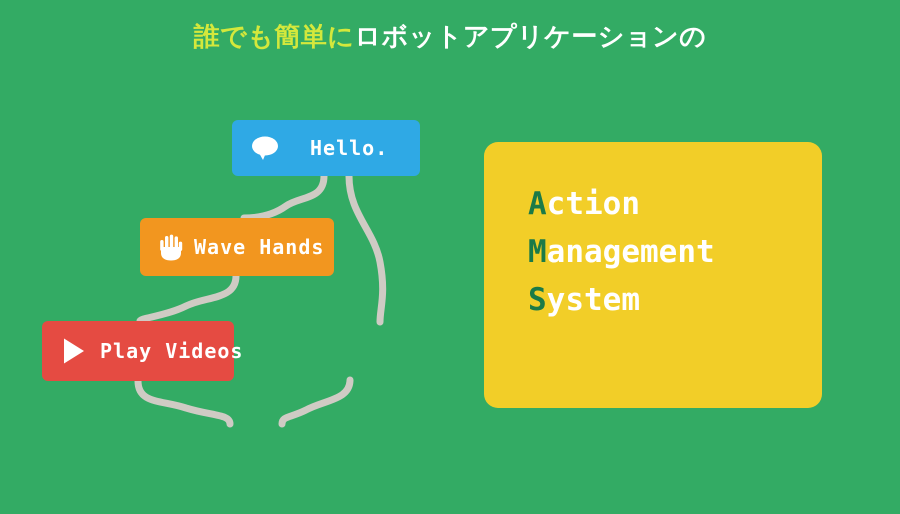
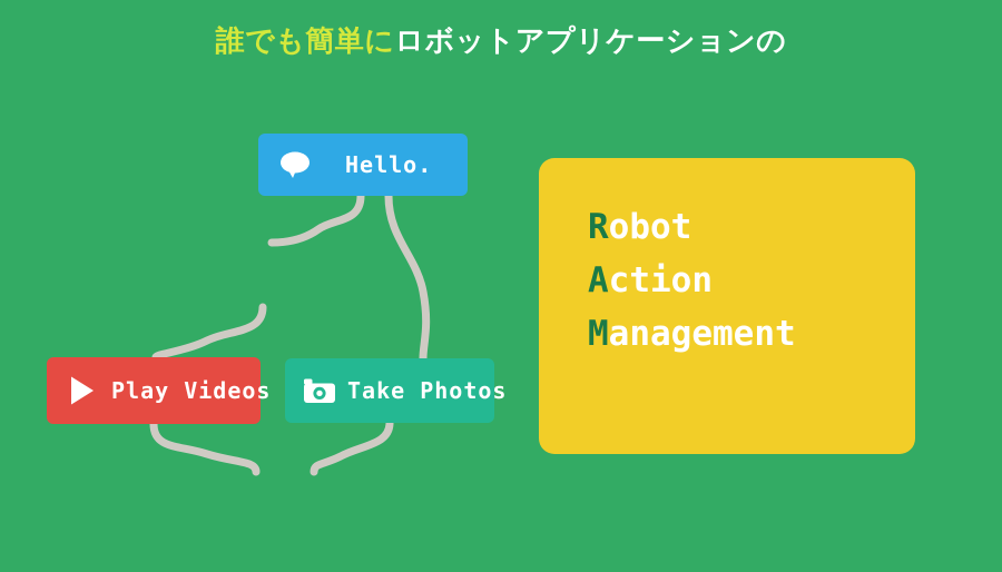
  誰でも簡単にロボットアプリケーションの
  Hello.
- Wave Hands
  Play Videos
+ Take Photos
+ Robot
  Action
  Management
- System
